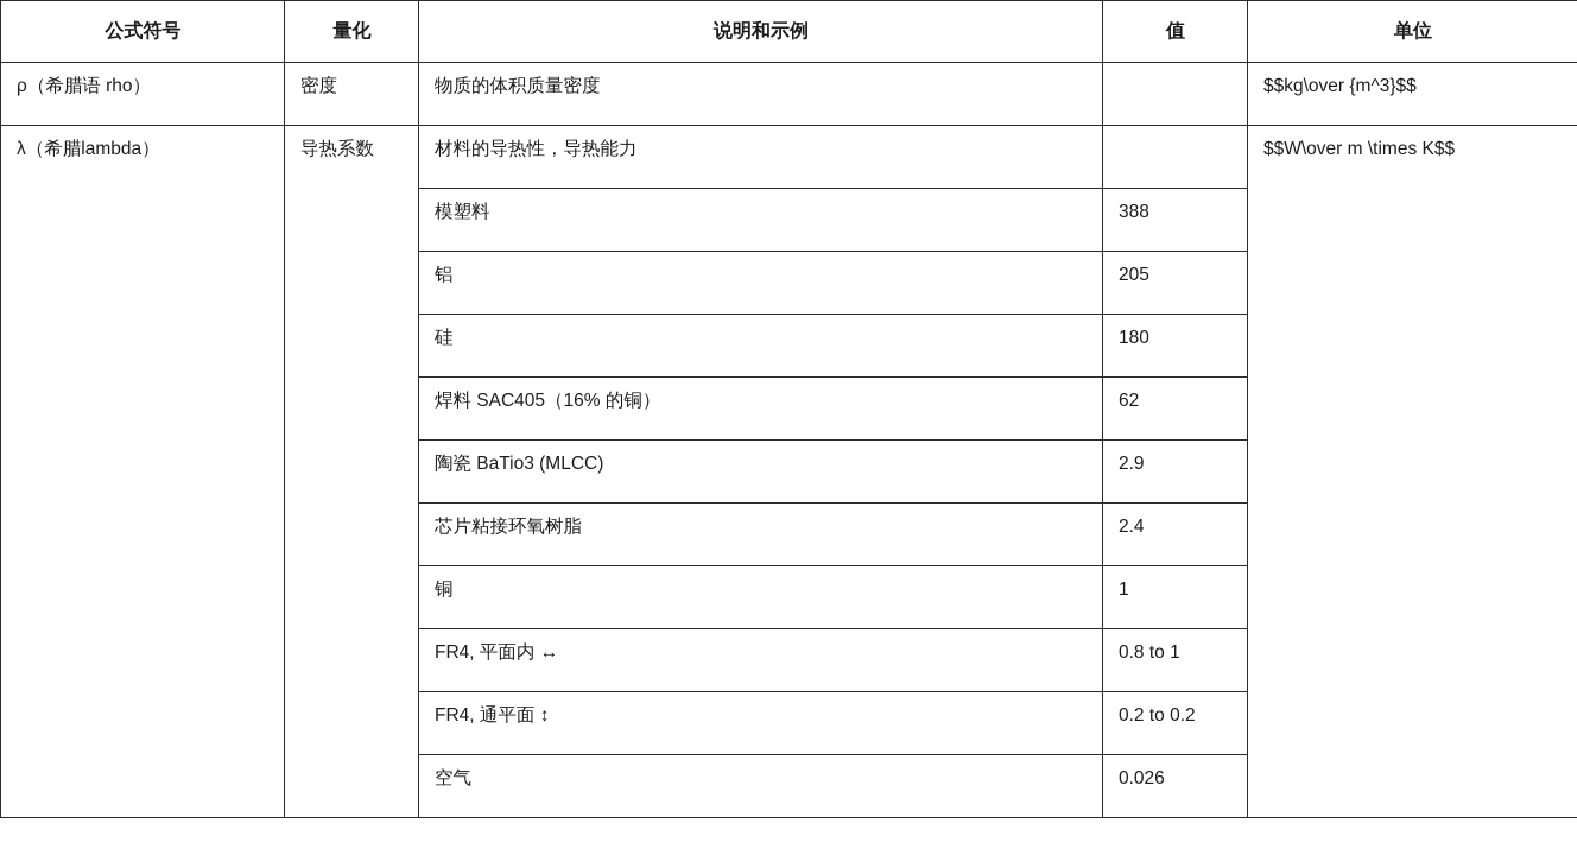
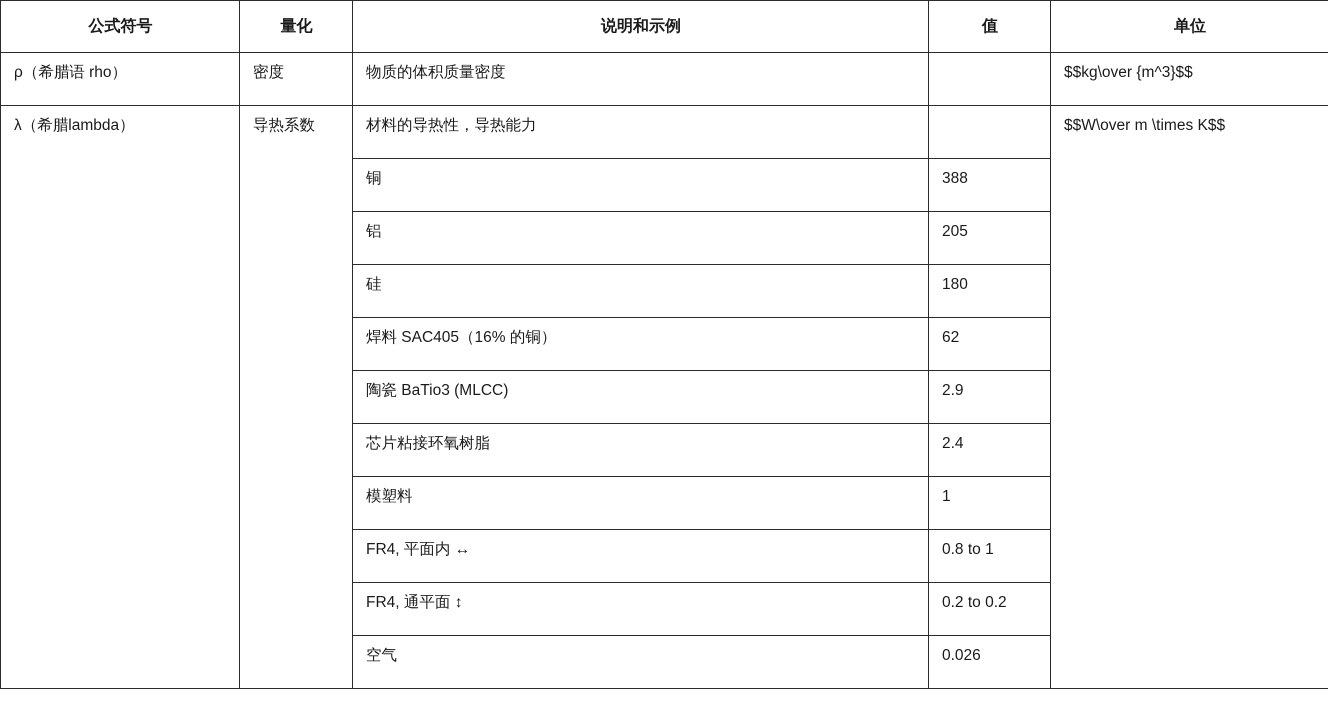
  公式符号	量化	说明和示例	值	单位
  ρ（希腊语 rho）	密度	物质的体积质量密度		$$kg\over {m^3}$$
  λ（希腊lambda）	导热系数	材料的导热性，导热能力		$$W\over m \times K$$
- 模塑料	388
+ 铜	388
  铝	205
  硅	180
  焊料 SAC405（16% 的铜）	62
  陶瓷 BaTio3 (MLCC)	2.9
  芯片粘接环氧树脂	2.4
- 铜	1
+ 模塑料	1
  FR4, 平面内 ↔	0.8 to 1
  FR4, 通平面 ↕	0.2 to 0.2
  空气	0.026
